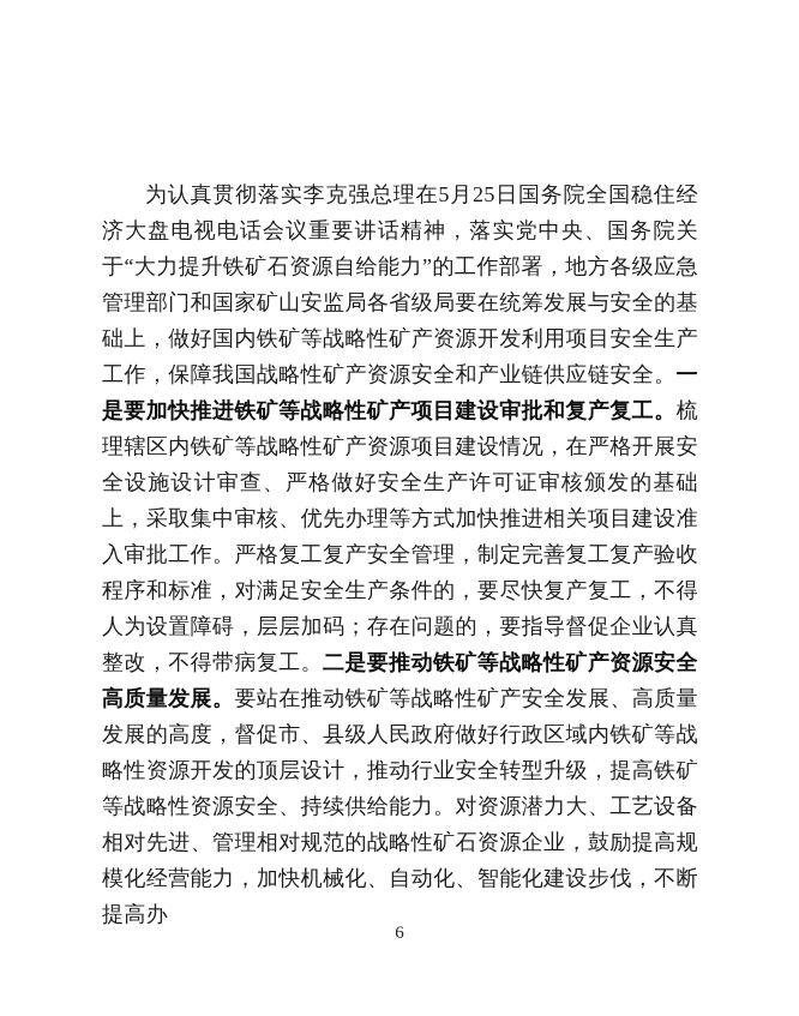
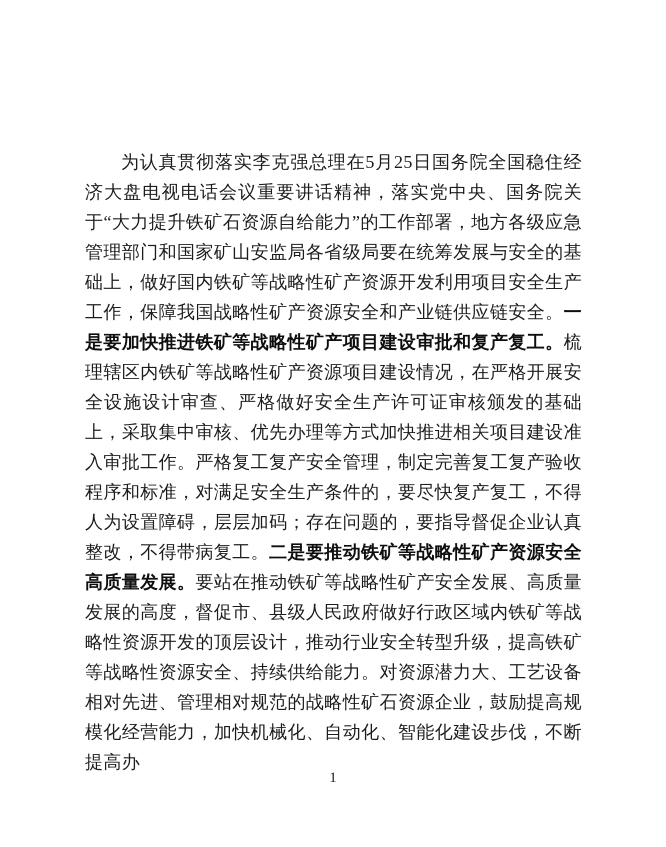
  为认真贯彻落实李克强总理在5月25日国务院全国稳住经济大盘电视电话会议重要讲话精神，落实党中央、国务院关于“大力提升铁矿石资源自给能力”的工作部署，地方各级应急管理部门和国家矿山安监局各省级局要在统筹发展与安全的基础上，做好国内铁矿等战略性矿产资源开发利用项目安全生产工作，保障我国战略性矿产资源安全和产业链供应链安全。一是要加快推进铁矿等战略性矿产项目建设审批和复产复工。梳理辖区内铁矿等战略性矿产资源项目建设情况，在严格开展安全设施设计审查、严格做好安全生产许可证审核颁发的基础上，采取集中审核、优先办理等方式加快推进相关项目建设准入审批工作。严格复工复产安全管理，制定完善复工复产验收程序和标准，对满足安全生产条件的，要尽快复产复工，不得人为设置障碍，层层加码；存在问题的，要指导督促企业认真整改，不得带病复工。二是要推动铁矿等战略性矿产资源安全高质量发展。要站在推动铁矿等战略性矿产安全发展、高质量发展的高度，督促市、县级人民政府做好行政区域内铁矿等战略性资源开发的顶层设计，推动行业安全转型升级，提高铁矿等战略性资源安全、持续供给能力。对资源潜力大、工艺设备相对先进、管理相对规范的战略性矿石资源企业，鼓励提高规模化经营能力，加快机械化、自动化、智能化建设步伐，不断提高办
- 6
+ 1
